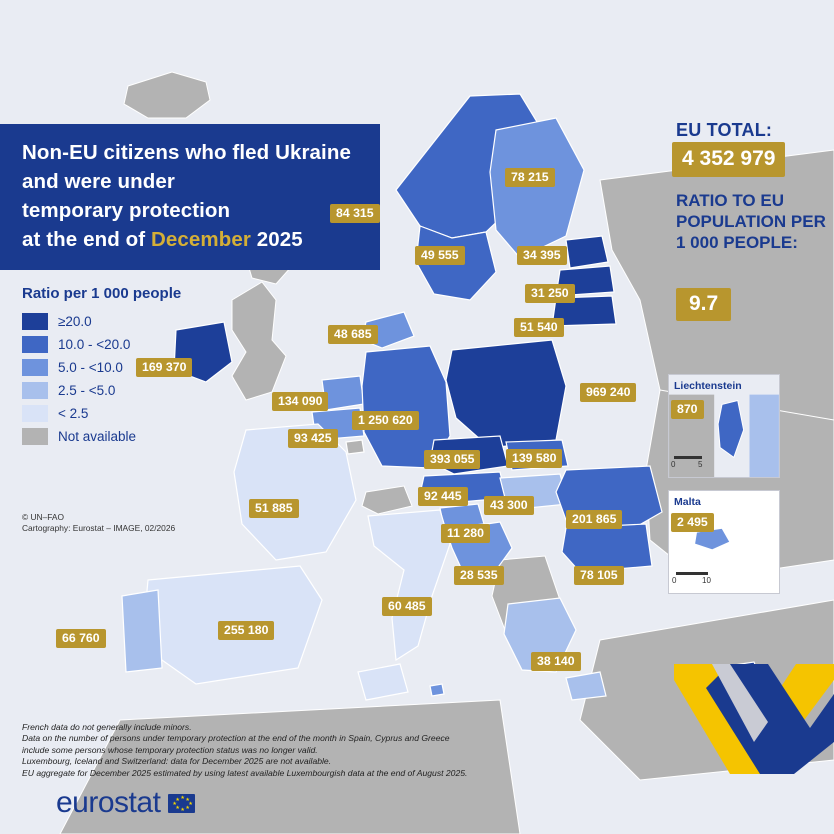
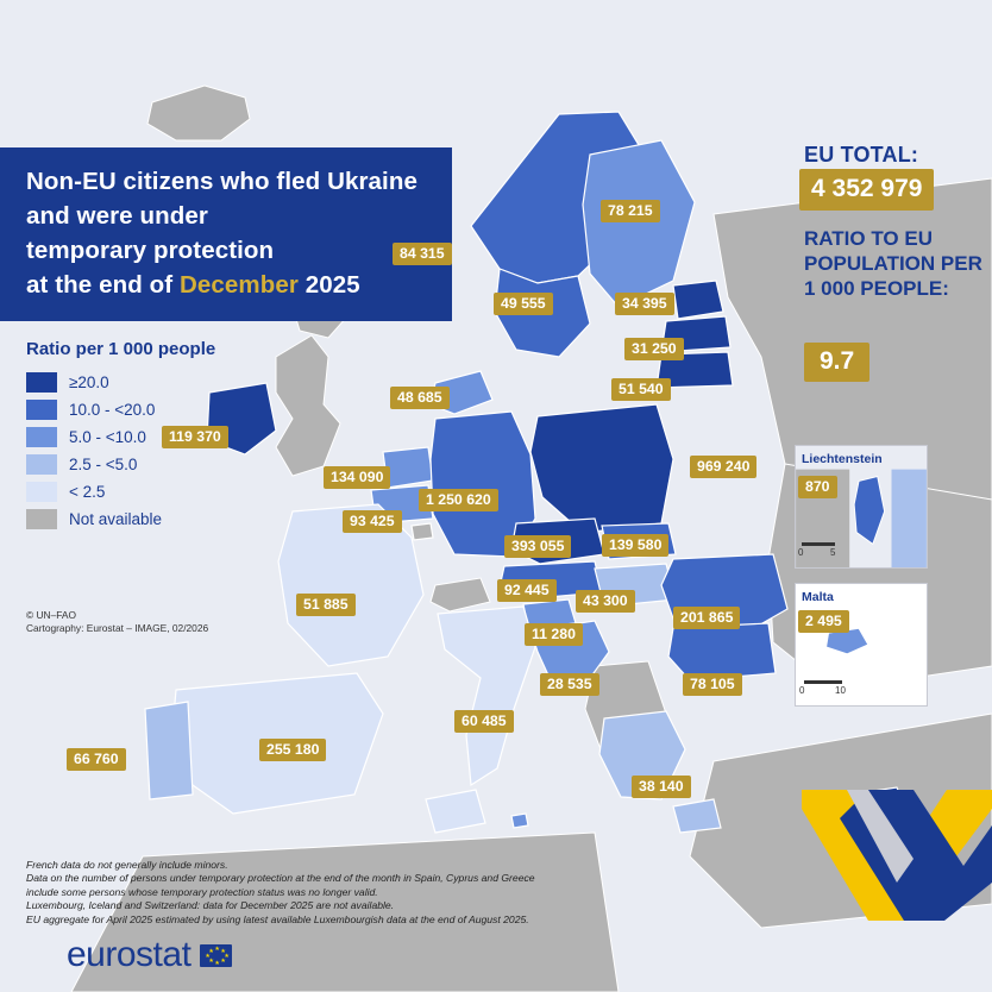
  Non-EU citizens who fled Ukraine
  and were under
  temporary protection
  at the end of December 2025
  Ratio per 1 000 people
  ≥20.0
  10.0 - <20.0
  5.0 - <10.0
  2.5 - <5.0
  < 2.5
  Not available
  © UN–FAO
  Cartography: Eurostat – IMAGE, 02/2026
  EU TOTAL:
  4 352 979
  RATIO TO EU POPULATION PER 1 000 PEOPLE:
  9.7
  Liechtenstein
  870
  0
  5
  Malta
  2 495
  0
  10
  78 215
  84 315
  49 555
  34 395
  31 250
  51 540
  48 685
- 169 370
+ 119 370
  134 090
  969 240
  1 250 620
  93 425
  393 055
  139 580
  51 885
  92 445
  43 300
  201 865
  11 280
  28 535
  78 105
  60 485
  255 180
  66 760
  38 140
  French data do not generally include minors.
  Data on the number of persons under temporary protection at the end of the month in Spain, Cyprus and Greece
  include some persons whose temporary protection status was no longer valid.
  Luxembourg, Iceland and Switzerland: data for December 2025 are not available.
- EU aggregate for December 2025 estimated by using latest available Luxembourgish data at the end of August 2025.
+ EU aggregate for April 2025 estimated by using latest available Luxembourgish data at the end of August 2025.
  eurostat
